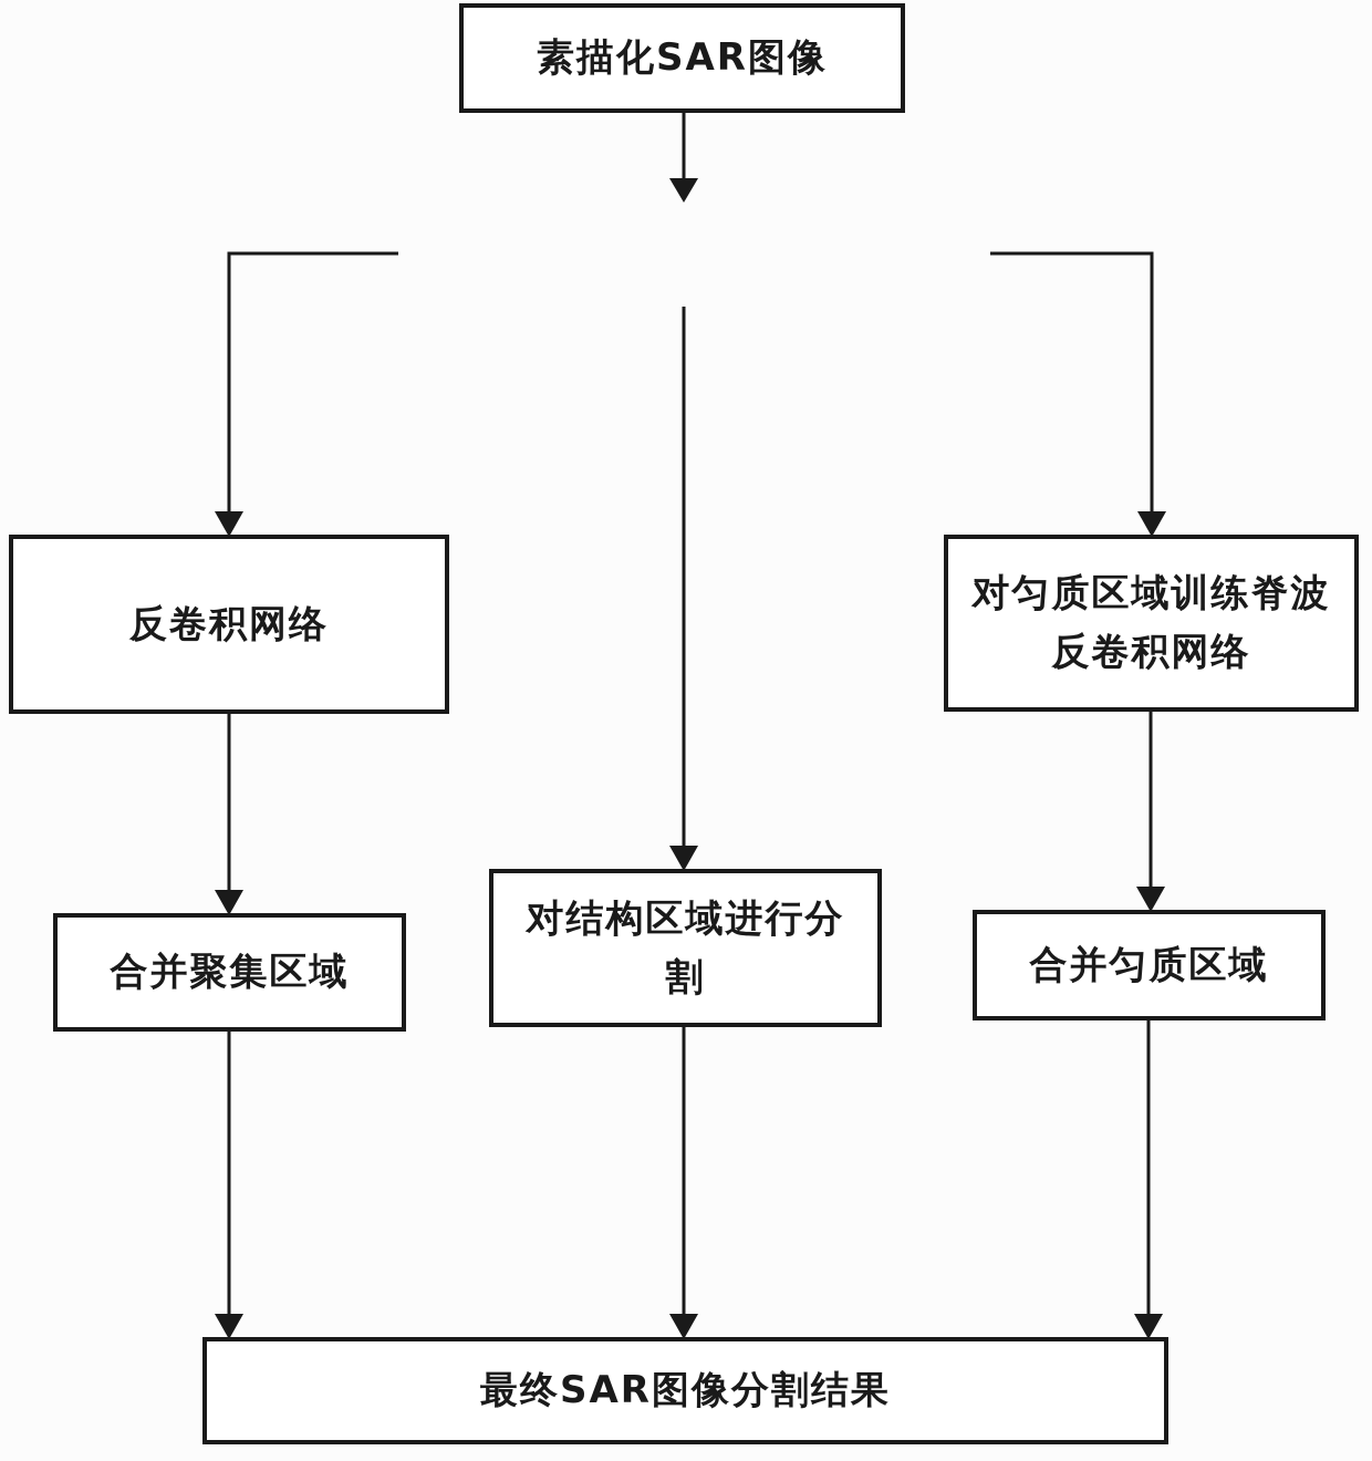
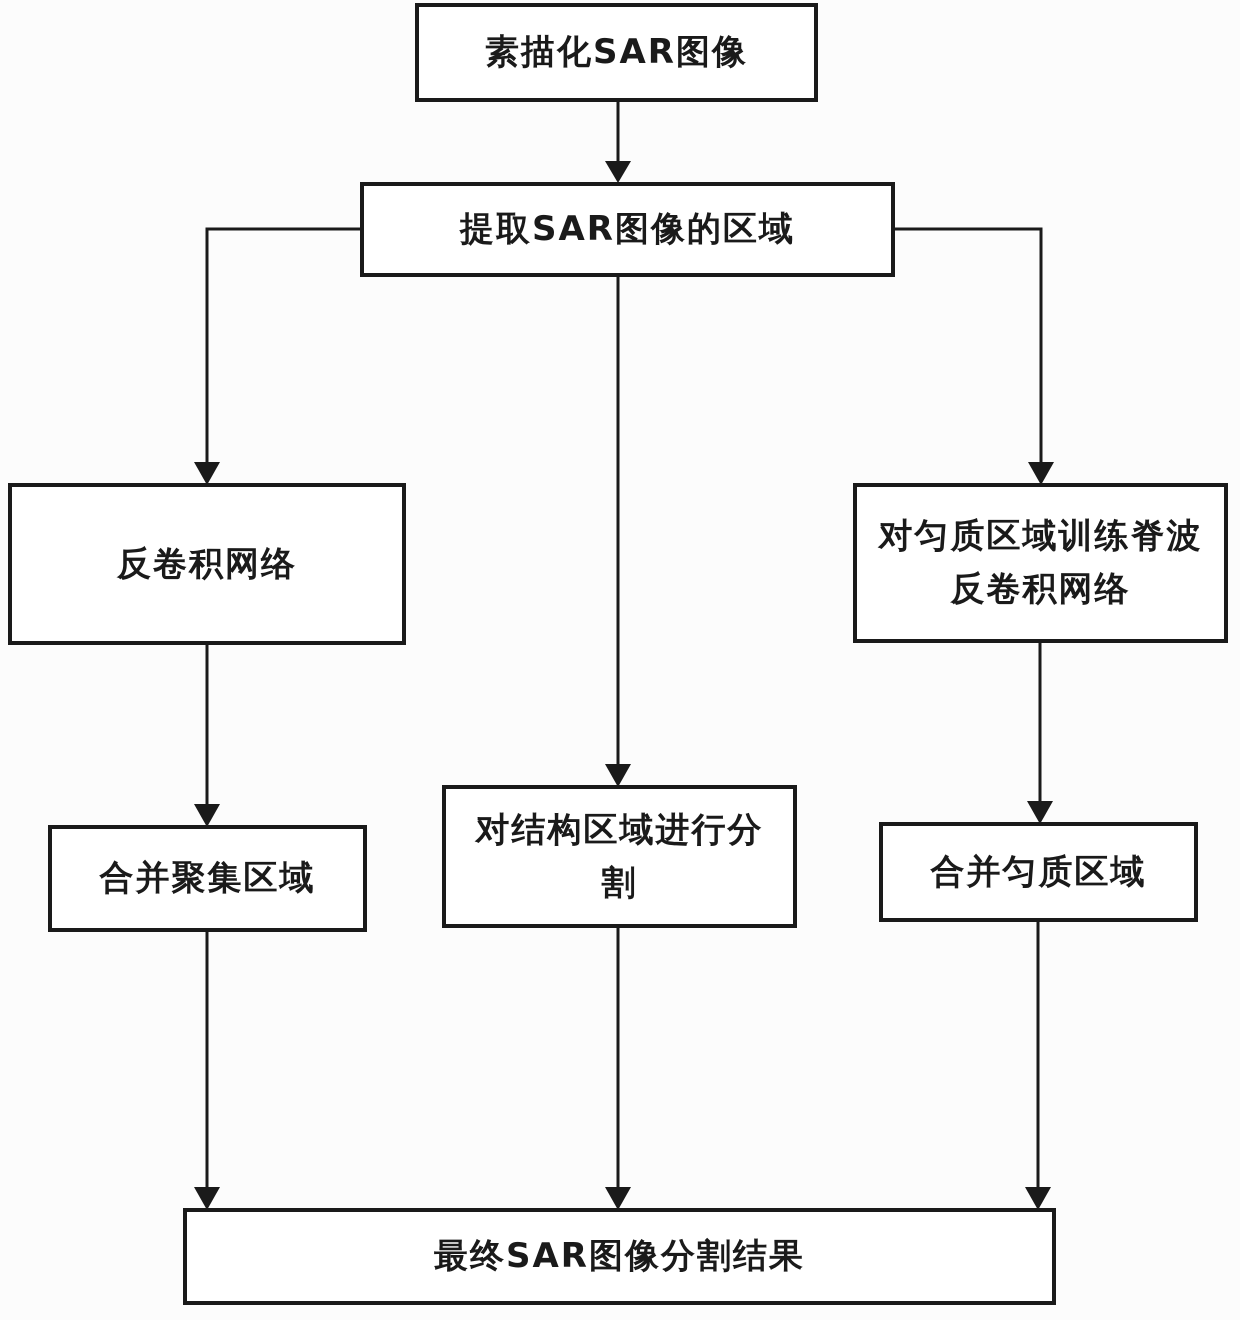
  素描化SAR图像
+ 提取SAR图像的区域
  反卷积网络
  对匀质区域训练脊波
  反卷积网络
  对结构区域进行分
  割
  合并聚集区域
  合并匀质区域
  最终SAR图像分割结果
